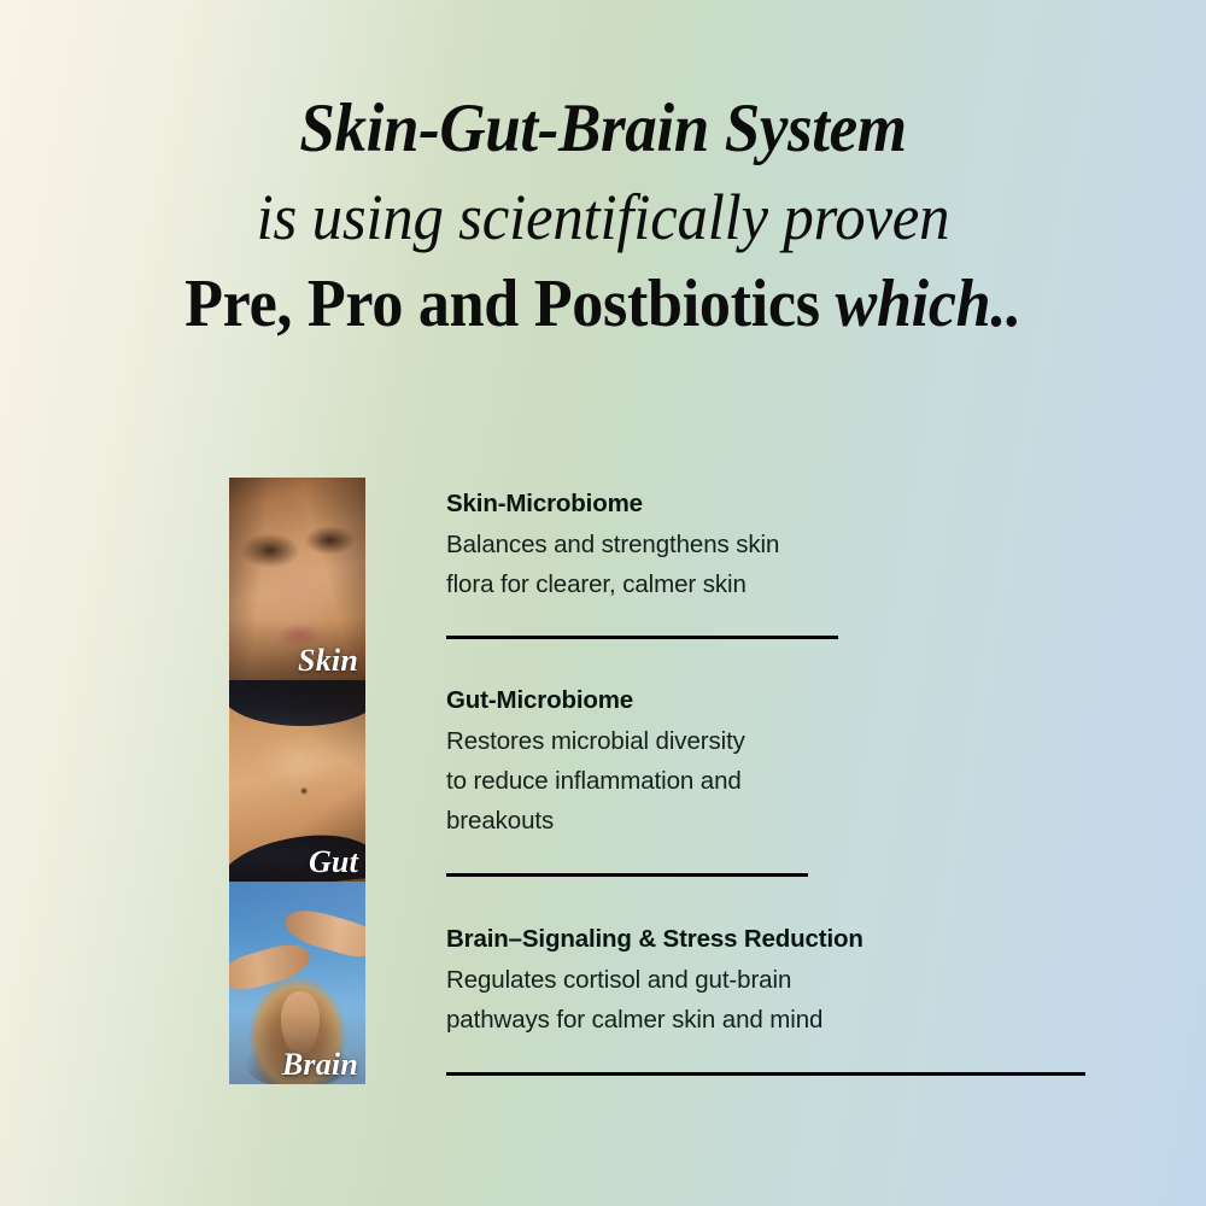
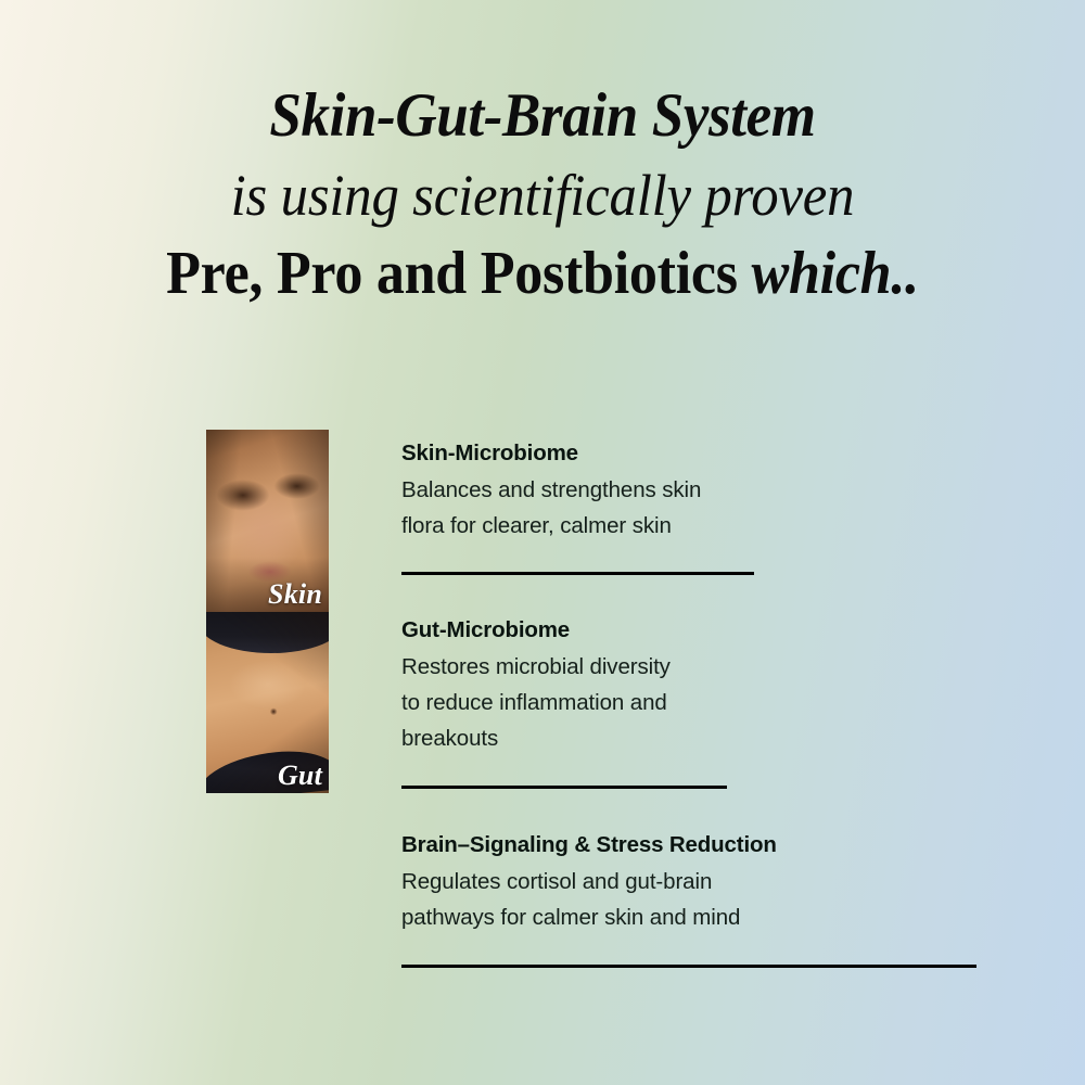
  Skin-Gut-Brain System
  is using scientifically proven
  Pre, Pro and Postbiotics which..
  Skin
  Gut
- Brain
  Skin-Microbiome
  Balances and strengthens skin
  flora for clearer, calmer skin
  Gut-Microbiome
  Restores microbial diversity
  to reduce inflammation and
  breakouts
  Brain–Signaling & Stress Reduction
  Regulates cortisol and gut-brain
  pathways for calmer skin and mind
